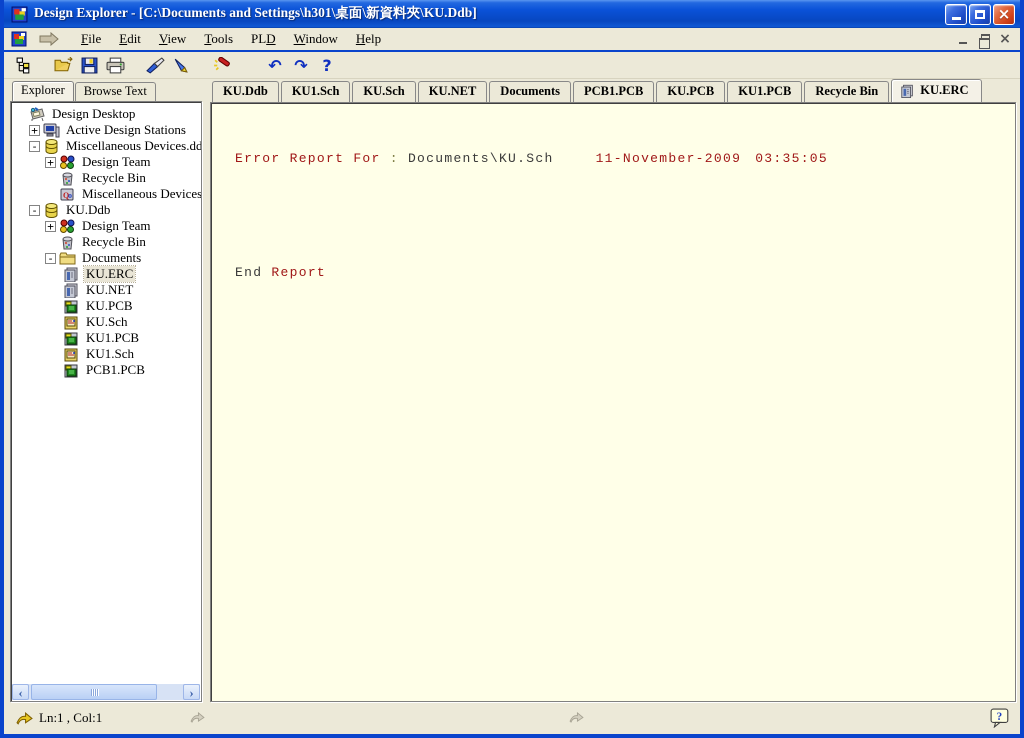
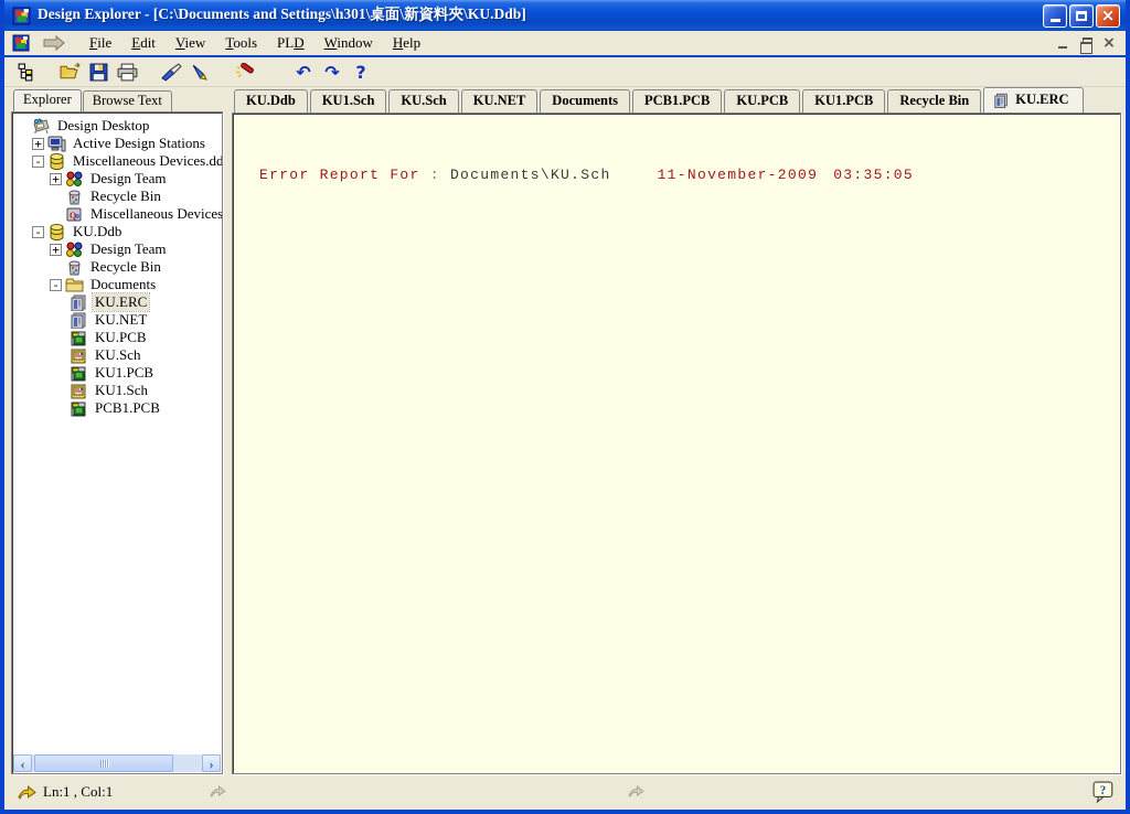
  Design Explorer - [C:\Documents and Settings\h301\桌面\新資料夾\KU.Ddb]
  ×
  File
  Edit
  View
  Tools
  PLD
  Window
  Help
  ×
  ↶
  ↷
  ?
  Explorer
  Browse Text
  Design Desktop
  +
  Active Design Stations
  -
  Miscellaneous Devices.dd
  +
  Design Team
  Recycle Bin
  Miscellaneous Devices
  -
  KU.Ddb
  +
  Design Team
  Recycle Bin
  -
  Documents
  KU.ERC
  KU.NET
  KU.PCB
  KU.Sch
  KU1.PCB
  KU1.Sch
  PCB1.PCB
  ‹
  ›
  KU.Ddb
  KU1.Sch
  KU.Sch
  KU.NET
  Documents
  PCB1.PCB
  KU.PCB
  KU1.PCB
  Recycle Bin
  KU.ERC
  Error Report For : Documents\KU.Sch 11-November-2009 03:35:05
- End Report
  Ln:1 , Col:1
